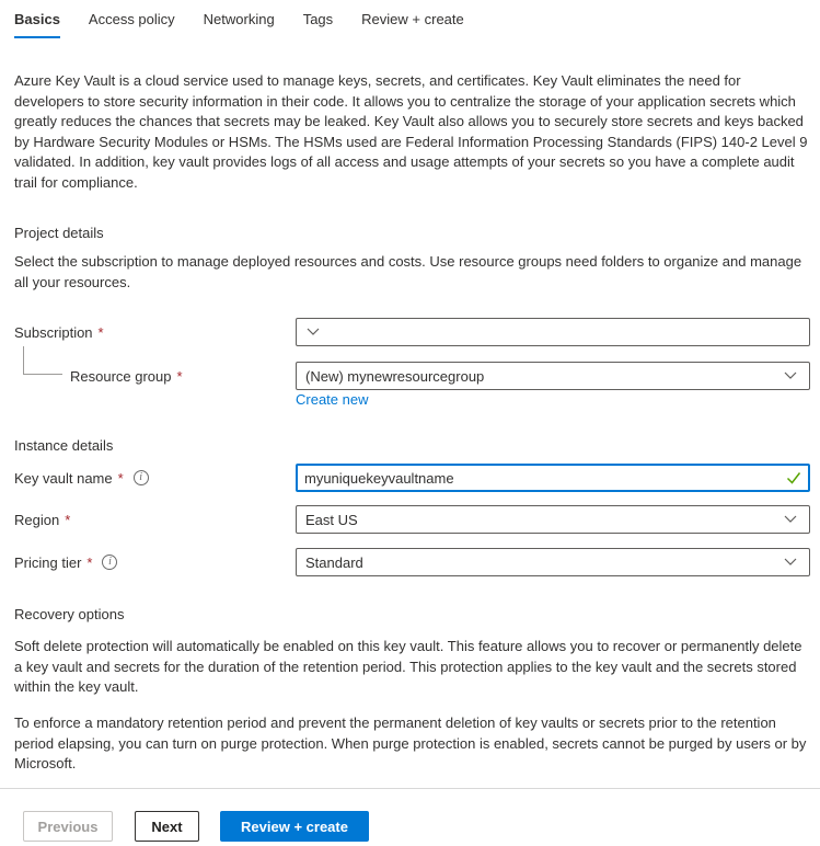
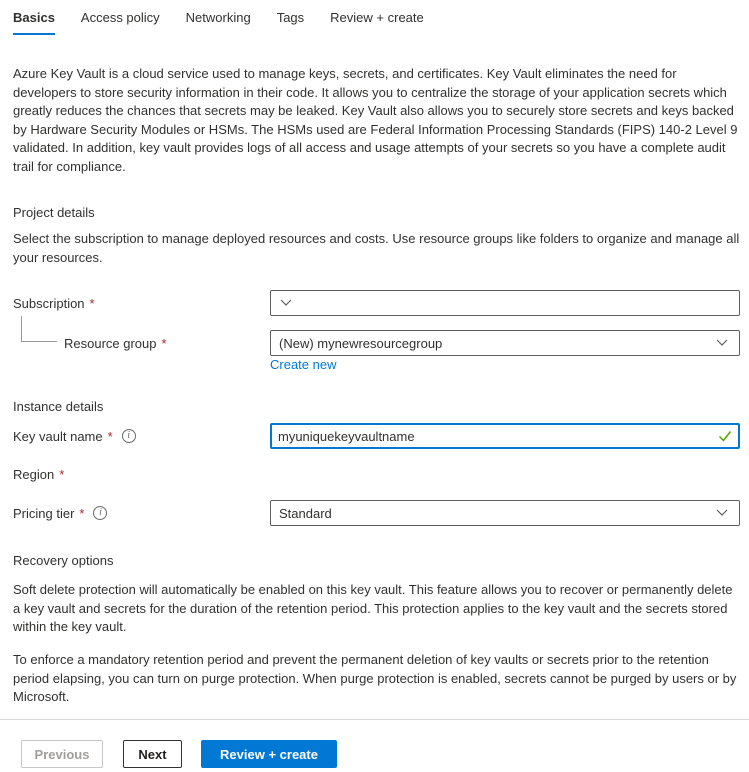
  Basics
  Access policy
  Networking
  Tags
  Review + create
  Azure Key Vault is a cloud service used to manage keys, secrets, and certificates. Key Vault eliminates the need for developers to store security information in their code. It allows you to centralize the storage of your application secrets which greatly reduces the chances that secrets may be leaked. Key Vault also allows you to securely store secrets and keys backed by Hardware Security Modules or HSMs. The HSMs used are Federal Information Processing Standards (FIPS) 140-2 Level 9 validated. In addition, key vault provides logs of all access and usage attempts of your secrets so you have a complete audit trail for compliance.
  Project details
- Select the subscription to manage deployed resources and costs. Use resource groups need folders to organize and manage all your resources.
+ Select the subscription to manage deployed resources and costs. Use resource groups like folders to organize and manage all your resources.
  Subscription
  *
  Resource group
  *
  (New) mynewresourcegroup
  Create new
  Instance details
  Key vault name
  *
  i
  myuniquekeyvaultname
  Region
  *
- East US
  Pricing tier
  *
  i
  Standard
  Recovery options
  Soft delete protection will automatically be enabled on this key vault. This feature allows you to recover or permanently delete a key vault and secrets for the duration of the retention period. This protection applies to the key vault and the secrets stored within the key vault.
  To enforce a mandatory retention period and prevent the permanent deletion of key vaults or secrets prior to the retention period elapsing, you can turn on purge protection. When purge protection is enabled, secrets cannot be purged by users or by Microsoft.
  Previous
  Next
  Review + create
